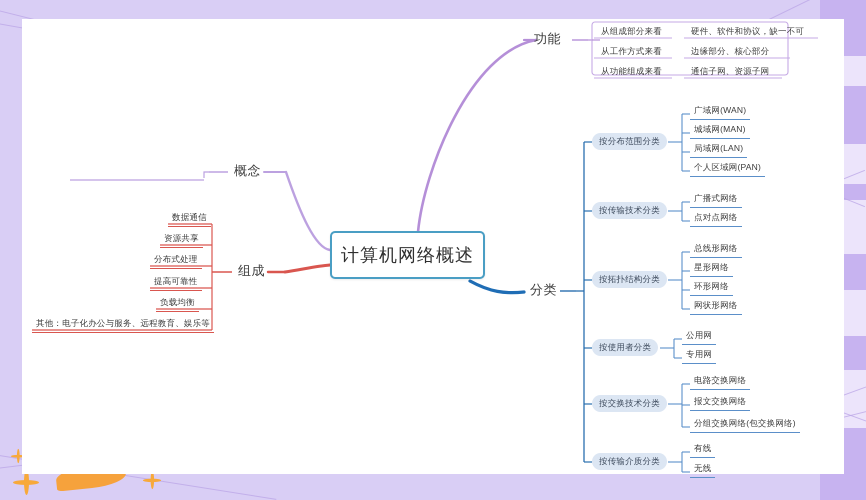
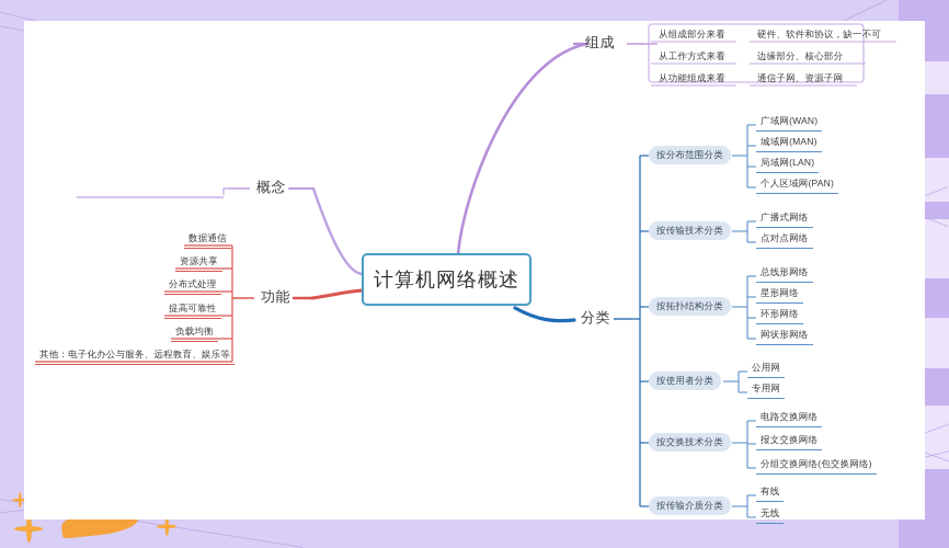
  计算机网络概述
  概念
- 组成
+ 功能
  数据通信
  资源共享
  分布式处理
  提高可靠性
  负载均衡
  其他：电子化办公与服务、远程教育、娱乐等
- 功能
+ 组成
  从组成部分来看
  硬件、软件和协议，缺一不可
  从工作方式来看
  边缘部分、核心部分
  从功能组成来看
  通信子网、资源子网
  分类
  按分布范围分类
  广域网(WAN)
  城域网(MAN)
  局域网(LAN)
  个人区域网(PAN)
  按传输技术分类
  广播式网络
  点对点网络
  按拓扑结构分类
  总线形网络
  星形网络
  环形网络
  网状形网络
  按使用者分类
  公用网
  专用网
  按交换技术分类
  电路交换网络
  报文交换网络
  分组交换网络(包交换网络)
  按传输介质分类
  有线
  无线
